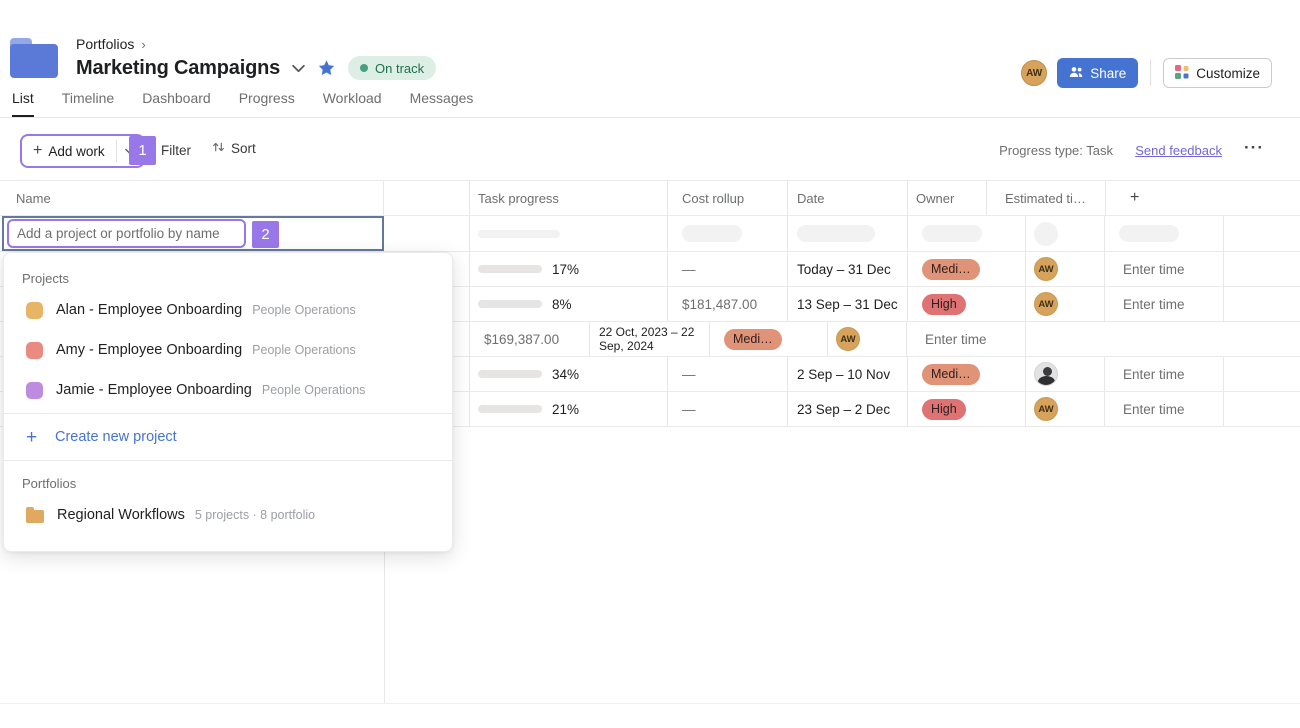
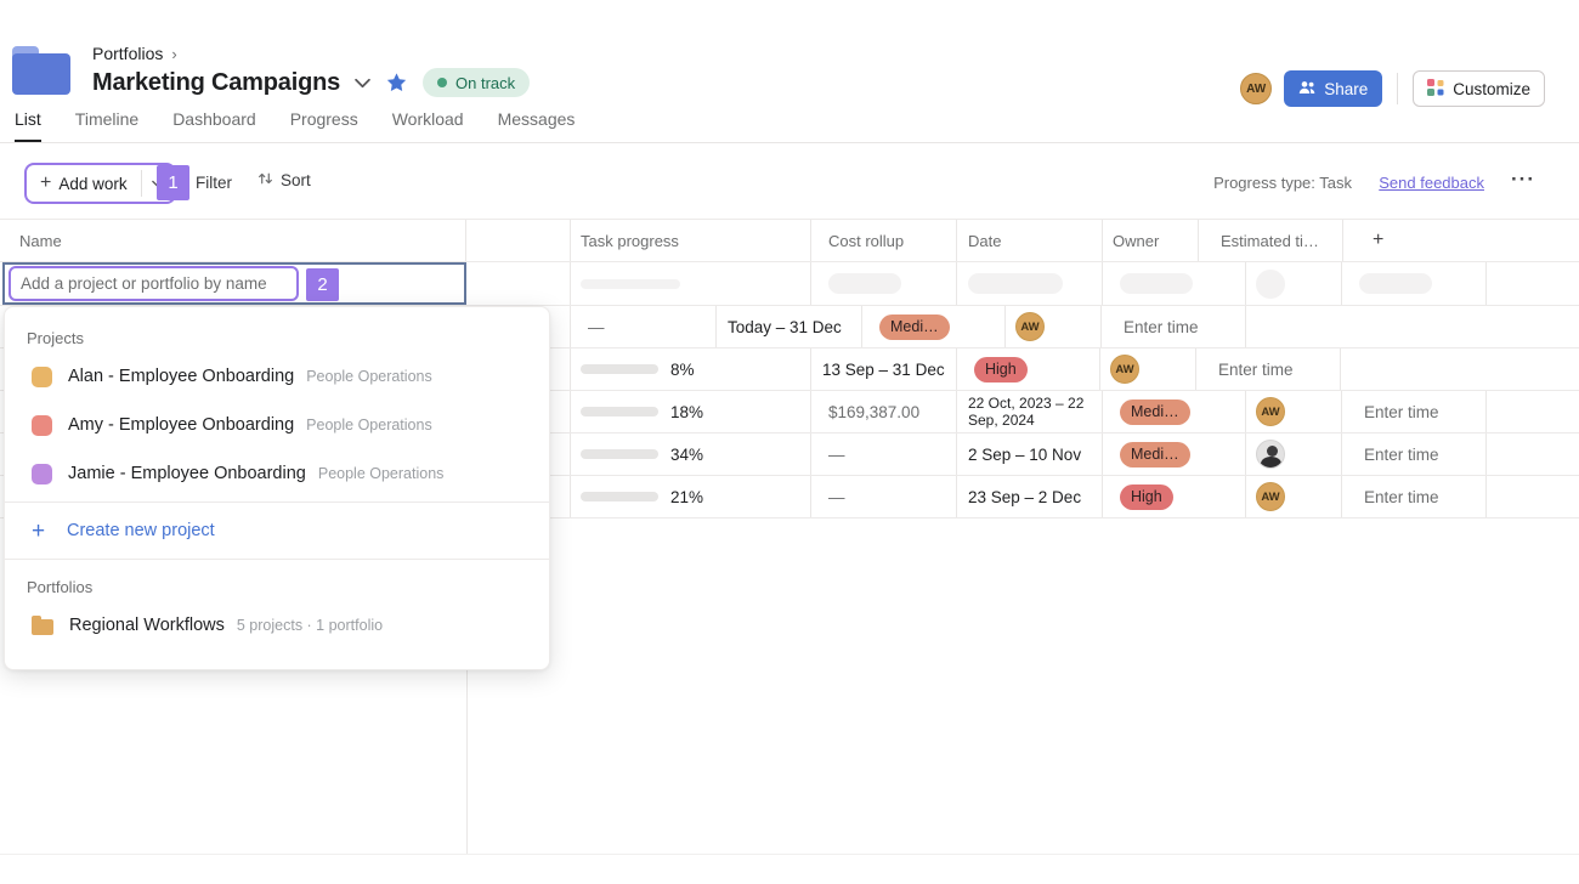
  Portfolios
  ›
  Marketing Campaigns
  On track
  AW
  Share
  Customize
  List
  Timeline
  Dashboard
  Progress
  Workload
  Messages
  +
  Add work
  1
  Filter
  Sort
  Progress type: Task
  Send feedback
  ···
  Name
  Task progress
  Cost rollup
  Date
  Owner
  Estimated ti…
  +
  Add a project or portfolio by name
  2
- 17%
  —
  Today – 31 Dec
  Medi…
  AW
  Enter time
  8%
- $181,487.00
  13 Sep – 31 Dec
  High
  AW
  Enter time
+ 18%
  $169,387.00
  22 Oct, 2023 – 22 Sep, 2024
  Medi…
  AW
  Enter time
  34%
  —
  2 Sep – 10 Nov
  Medi…
  Enter time
  21%
  —
  23 Sep – 2 Dec
  High
  AW
  Enter time
  Projects
  Alan - Employee Onboarding
  People Operations
  Amy - Employee Onboarding
  People Operations
  Jamie - Employee Onboarding
  People Operations
  +
  Create new project
  Portfolios
  Regional Workflows
- 5 projects · 8 portfolio
+ 5 projects · 1 portfolio
